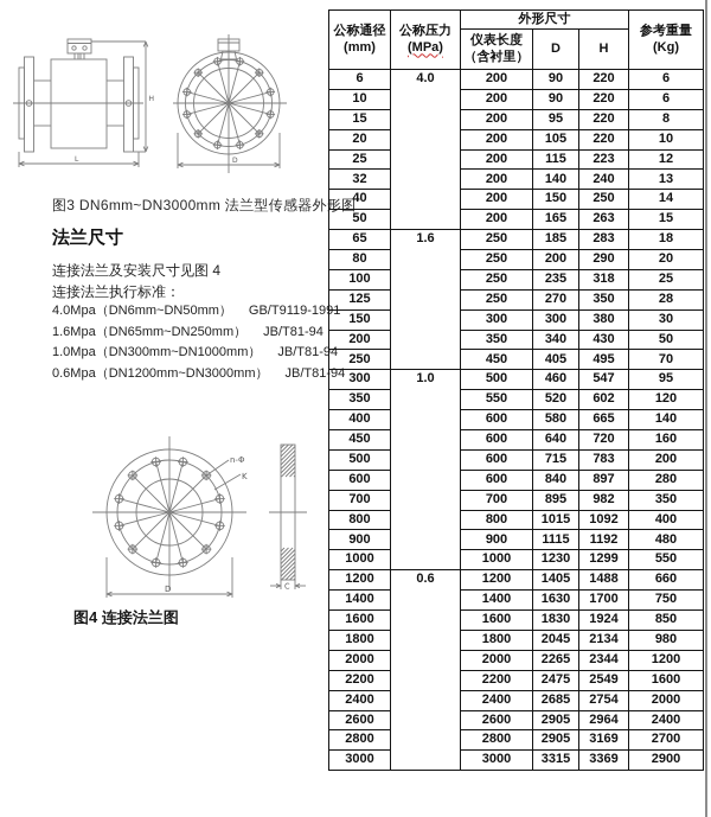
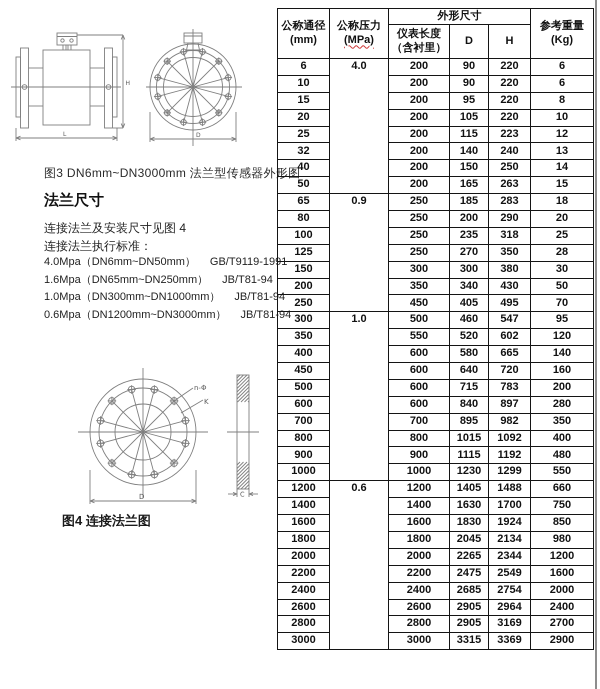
  图3 DN6mm~DN3000mm 法兰型传感器外形图
  法兰尺寸
  连接法兰及安装尺寸见图 4
  连接法兰执行标准：
  4.0Mpa（DN6mm~DN50mm） GB/T9119-1991
  1.6Mpa（DN65mm~DN250mm） JB/T81-94
  1.0Mpa（DN300mm~DN1000mm） JB/T81-94
  0.6Mpa（DN1200mm~DN3000mm） JB/T81-94
  n-Φ
  K
  D
  C
  图4 连接法兰图
  公称通径 (mm)	公称压力 (MPa)	外形尺寸	参考重量 (Kg)
  仪表长度 （含衬里）	D	H
  6	4.0	200	90	220	6
  10	200	90	220	6
  15	200	95	220	8
  20	200	105	220	10
  25	200	115	223	12
  32	200	140	240	13
  40	200	150	250	14
  50	200	165	263	15
- 65	1.6	250	185	283	18
+ 65	0.9	250	185	283	18
  80	250	200	290	20
  100	250	235	318	25
  125	250	270	350	28
  150	300	300	380	30
  200	350	340	430	50
  250	450	405	495	70
  300	1.0	500	460	547	95
  350	550	520	602	120
  400	600	580	665	140
  450	600	640	720	160
  500	600	715	783	200
  600	600	840	897	280
  700	700	895	982	350
  800	800	1015	1092	400
  900	900	1115	1192	480
  1000	1000	1230	1299	550
  1200	0.6	1200	1405	1488	660
  1400	1400	1630	1700	750
  1600	1600	1830	1924	850
  1800	1800	2045	2134	980
  2000	2000	2265	2344	1200
  2200	2200	2475	2549	1600
  2400	2400	2685	2754	2000
  2600	2600	2905	2964	2400
  2800	2800	2905	3169	2700
  3000	3000	3315	3369	2900
